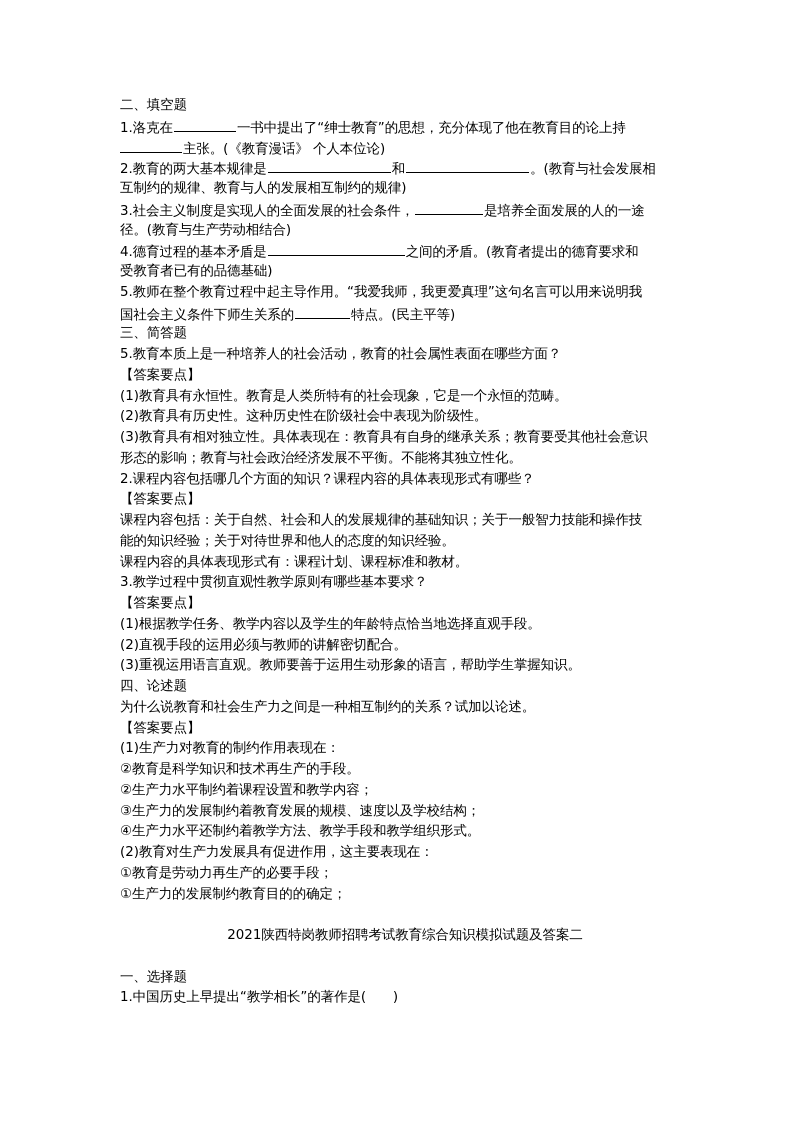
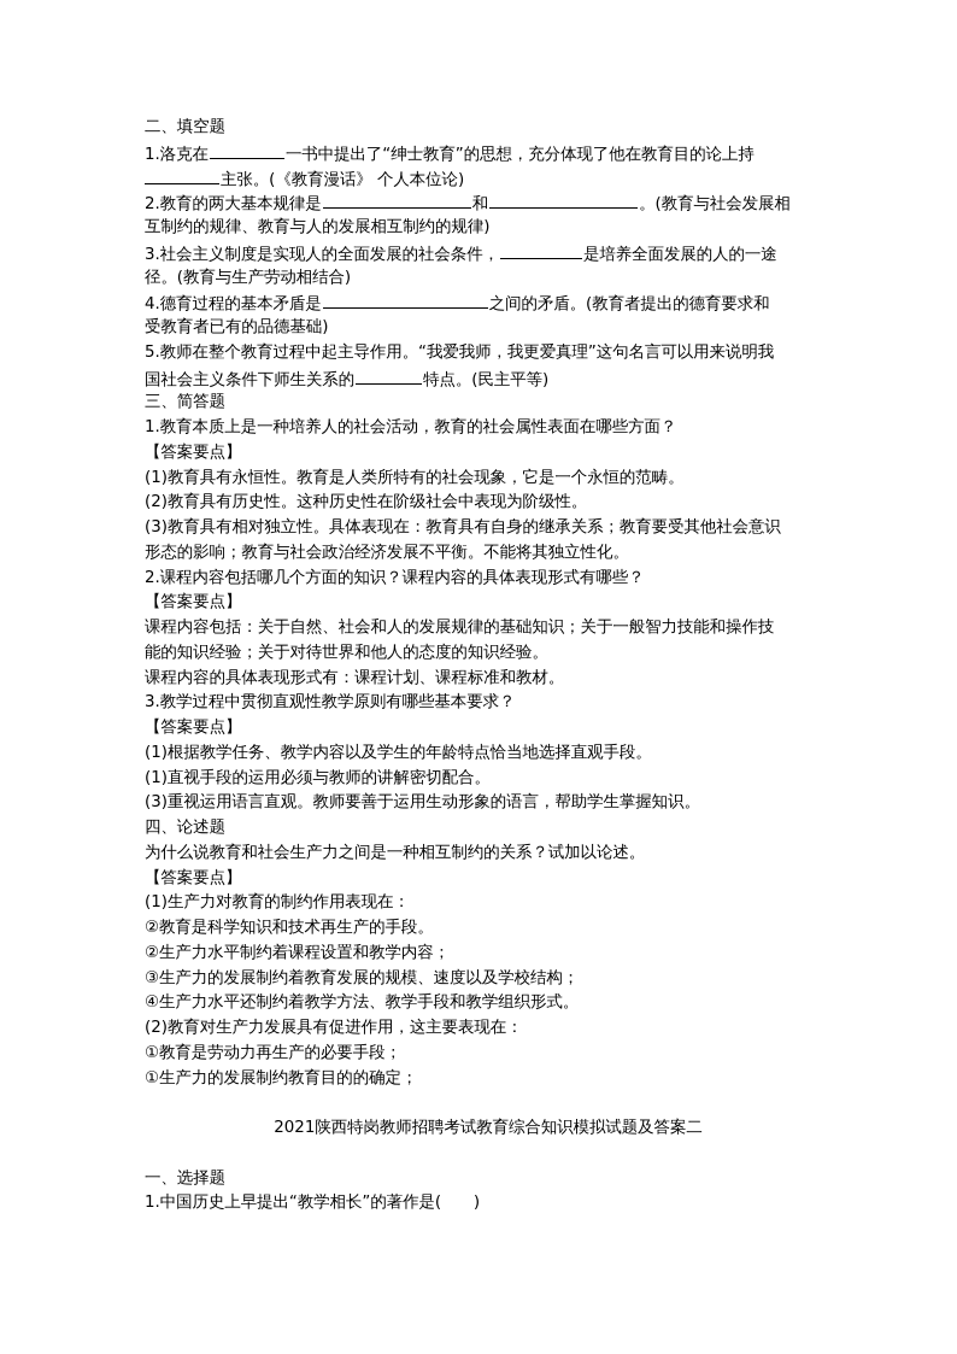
  二、填空题
  1.洛克在 一书中提出了“绅士教育”的思想，充分体现了他在教育目的论上持
  主张。(《教育漫话》 个人本位论)
  2.教育的两大基本规律是 和 。(教育与社会发展相
  互制约的规律、教育与人的发展相互制约的规律)
  3.社会主义制度是实现人的全面发展的社会条件， 是培养全面发展的人的一途
  径。(教育与生产劳动相结合)
  4.德育过程的基本矛盾是 之间的矛盾。(教育者提出的德育要求和
  受教育者已有的品德基础)
  5.教师在整个教育过程中起主导作用。“我爱我师，我更爱真理”这句名言可以用来说明我
  国社会主义条件下师生关系的 特点。(民主平等)
  三、简答题
- 5.教育本质上是一种培养人的社会活动，教育的社会属性表面在哪些方面？
+ 1.教育本质上是一种培养人的社会活动，教育的社会属性表面在哪些方面？
  【答案要点】
  (1)教育具有永恒性。教育是人类所特有的社会现象，它是一个永恒的范畴。
  (2)教育具有历史性。这种历史性在阶级社会中表现为阶级性。
  (3)教育具有相对独立性。具体表现在：教育具有自身的继承关系；教育要受其他社会意识
  形态的影响；教育与社会政治经济发展不平衡。不能将其独立性化。
  2.课程内容包括哪几个方面的知识？课程内容的具体表现形式有哪些？
  【答案要点】
  课程内容包括：关于自然、社会和人的发展规律的基础知识；关于一般智力技能和操作技
  能的知识经验；关于对待世界和他人的态度的知识经验。
  课程内容的具体表现形式有：课程计划、课程标准和教材。
  3.教学过程中贯彻直观性教学原则有哪些基本要求？
  【答案要点】
  (1)根据教学任务、教学内容以及学生的年龄特点恰当地选择直观手段。
- (2)直视手段的运用必须与教师的讲解密切配合。
+ (1)直视手段的运用必须与教师的讲解密切配合。
  (3)重视运用语言直观。教师要善于运用生动形象的语言，帮助学生掌握知识。
  四、论述题
  为什么说教育和社会生产力之间是一种相互制约的关系？试加以论述。
  【答案要点】
  (1)生产力对教育的制约作用表现在：
  ②教育是科学知识和技术再生产的手段。
  ②生产力水平制约着课程设置和教学内容；
  ③生产力的发展制约着教育发展的规模、速度以及学校结构；
  ④生产力水平还制约着教学方法、教学手段和教学组织形式。
  (2)教育对生产力发展具有促进作用，这主要表现在：
  ①教育是劳动力再生产的必要手段；
  ①生产力的发展制约教育目的的确定；
  2021陕西特岗教师招聘考试教育综合知识模拟试题及答案二
  一、选择题
  1.中国历史上早提出“教学相长”的著作是( )
